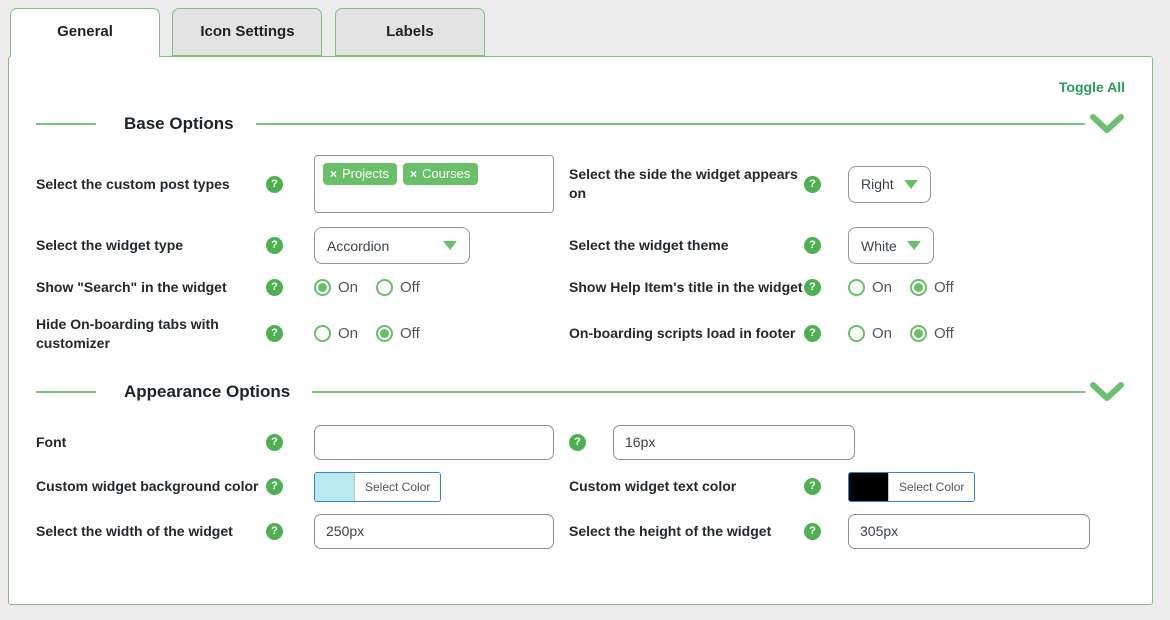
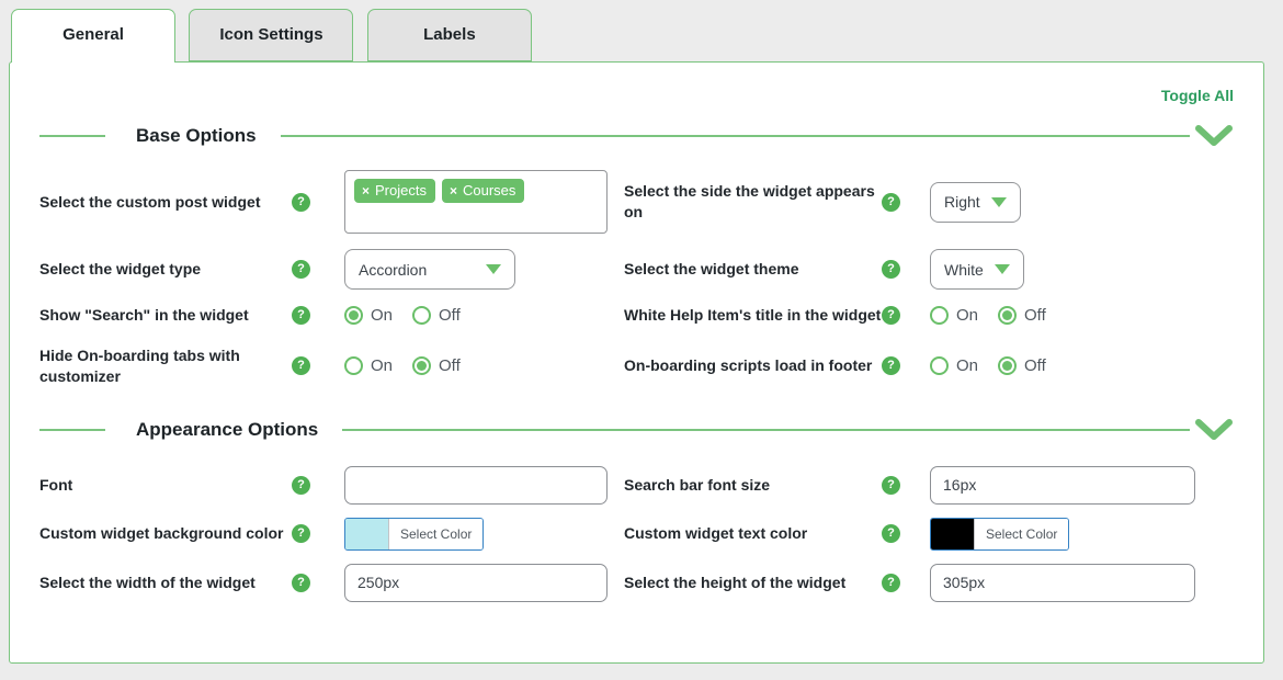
  General Icon Settings Labels
  Toggle All
  Base Options
- Select the custom post types
+ Select the custom post widget
  ?
  ×
  Projects
  ×
  Courses
  Select the side the widget appears on
  ?
  Right
  Select the widget type
  ?
  Accordion
  Select the widget theme
  ?
  White
  Show "Search" in the widget
  ?
  On
  Off
- Show Help Item's title in the widget
+ White Help Item's title in the widget
  ?
  On
  Off
  Hide On-boarding tabs with customizer
  ?
  On
  Off
  On-boarding scripts load in footer
  ?
  On
  Off
  Appearance Options
  Font
  ?
+ Search bar font size
  ?
  16px
  Custom widget background color
  ?
  Select Color
  Custom widget text color
  ?
  Select Color
  Select the width of the widget
  ?
  250px
  Select the height of the widget
  ?
  305px
